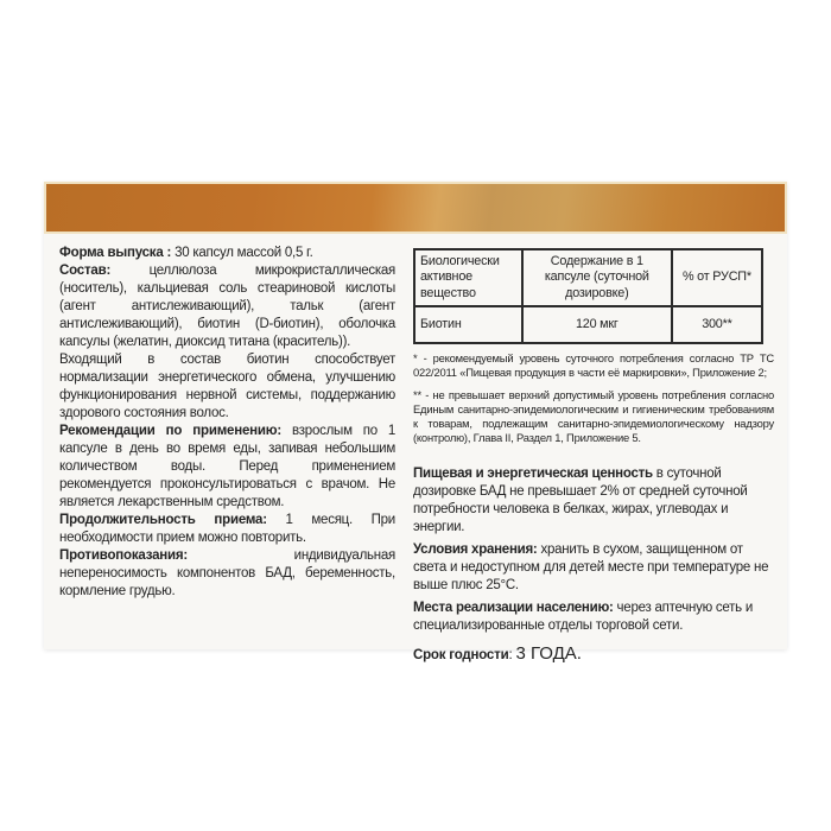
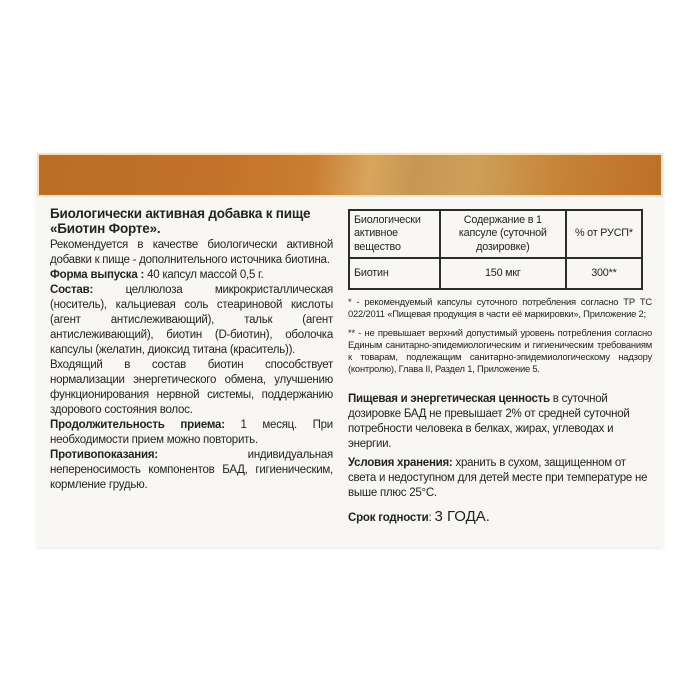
+ Биологически активная добавка к пище
+ «Биотин Форте».
+ Рекомендуется в качестве биологически активной добавки к пище - дополнительного источника биотина.
- Форма выпуска : 30 капсул массой 0,5 г.
+ Форма выпуска : 40 капсул массой 0,5 г.
  Состав: целлюлоза микрокристаллическая (носитель), кальциевая соль стеариновой кислоты (агент антислеживающий), тальк (агент антислеживающий), биотин (D-биотин), оболочка капсулы (желатин, диоксид титана (краситель)).
  Входящий в состав биотин способствует нормализации энергетического обмена, улучшению функционирования нервной системы, поддержанию здорового состояния волос.
- Рекомендации по применению: взрослым по 1 капсуле в день во время еды, запивая небольшим количеством воды. Перед применением рекомендуется проконсультироваться с врачом. Не является лекарственным средством.
  Продолжительность приема: 1 месяц. При необходимости прием можно повторить.
- Противопоказания: индивидуальная непереносимость компонентов БАД, беременность, кормление грудью.
+ Противопоказания: индивидуальная непереносимость компонентов БАД, гигиеническим, кормление грудью.
  Биологически активное вещество	Содержание в 1 капсуле (суточной дозировке)	% от РУСП*
- Биотин	120 мкг	300**
+ Биотин	150 мкг	300**
- * - рекомендуемый уровень суточного потребления согласно ТР ТС 022/2011 «Пищевая продукция в части её маркировки», Приложение 2;
+ * - рекомендуемый капсулы суточного потребления согласно ТР ТС 022/2011 «Пищевая продукция в части её маркировки», Приложение 2;
  ** - не превышает верхний допустимый уровень потребления согласно Единым санитарно-эпидемиологическим и гигиеническим требованиям к товарам, подлежащим санитарно-эпидемиологическому надзору (контролю), Глава II, Раздел 1, Приложение 5.
  Пищевая и энергетическая ценность в суточной дозировке БАД не превышает 2% от средней суточной потребности человека в белках, жирах, углеводах и энергии.
  Условия хранения: хранить в сухом, защищенном от света и недоступном для детей месте при температуре не выше плюс 25°С.
- Места реализации населению: через аптечную сеть и специализированные отделы торговой сети.
  Срок годности: 3 ГОДА.
